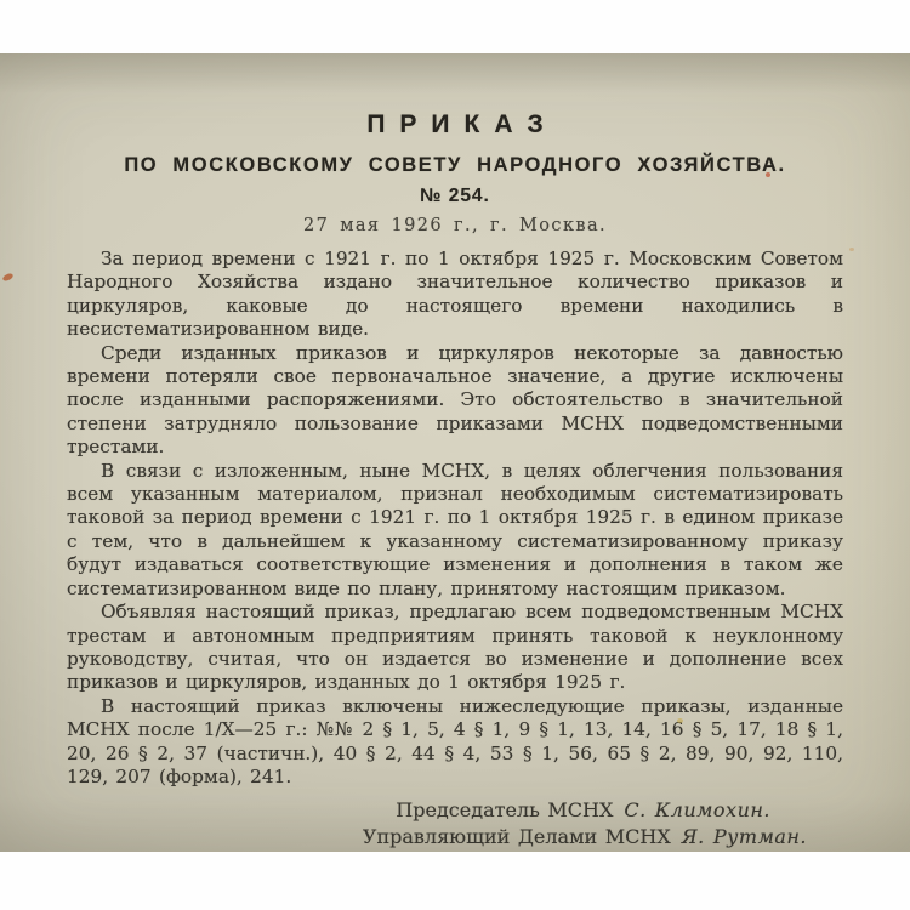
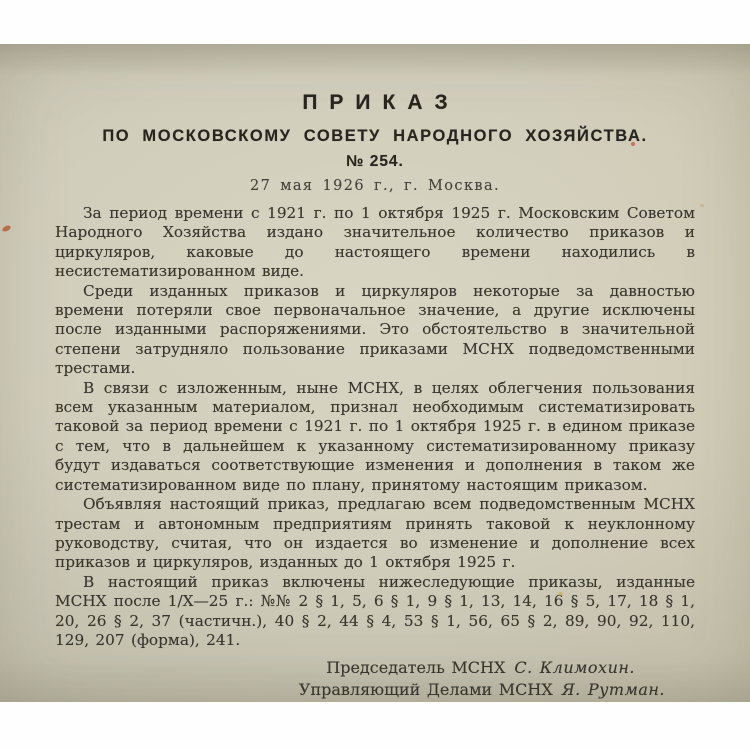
  ПРИКАЗ
  ПО МОСКОВСКОМУ СОВЕТУ НАРОДНОГО ХОЗЯЙСТВА.
  № 254.
  27 мая 1926 г., г. Москва.
  За период времени с 1921 г. по 1 октября 1925 г. Московским Советом Народного Хозяйства издано значительное количество приказов и циркуляров, каковые до настоящего времени находились в несистематизированном виде.
  Среди изданных приказов и циркуляров некоторые за давностью времени потеряли свое первоначальное значение, а другие исключены после изданными распоряжениями. Это обстоятельство в значительной степени затрудняло пользование приказами МСНХ подведомственными трестами.
  В связи с изложенным, ныне МСНХ, в целях облегчения пользования всем указанным материалом, признал необходимым систематизировать таковой за период времени с 1921 г. по 1 октября 1925 г. в едином приказе с тем, что в дальнейшем к указанному систематизированному приказу будут издаваться соответствующие изменения и дополнения в таком же систематизированном виде по плану, принятому настоящим приказом.
  Объявляя настоящий приказ, предлагаю всем подведомственным МСНХ трестам и автономным предприятиям принять таковой к неуклонному руководству, считая, что он издается во изменение и дополнение всех приказов и циркуляров, изданных до 1 октября 1925 г.
- В настоящий приказ включены нижеследующие приказы, изданные МСНХ после 1/X—25 г.: №№ 2 § 1, 5, 4 § 1, 9 § 1, 13, 14, 16 § 5, 17, 18 § 1, 20, 26 § 2, 37 (частичн.), 40 § 2, 44 § 4, 53 § 1, 56, 65 § 2, 89, 90, 92, 110, 129, 207 (форма), 241.
+ В настоящий приказ включены нижеследующие приказы, изданные МСНХ после 1/X—25 г.: №№ 2 § 1, 5, 6 § 1, 9 § 1, 13, 14, 16 § 5, 17, 18 § 1, 20, 26 § 2, 37 (частичн.), 40 § 2, 44 § 4, 53 § 1, 56, 65 § 2, 89, 90, 92, 110, 129, 207 (форма), 241.
  Председатель МСНХ С. Климохин.
  Управляющий Делами МСНХ Я. Рутман.
